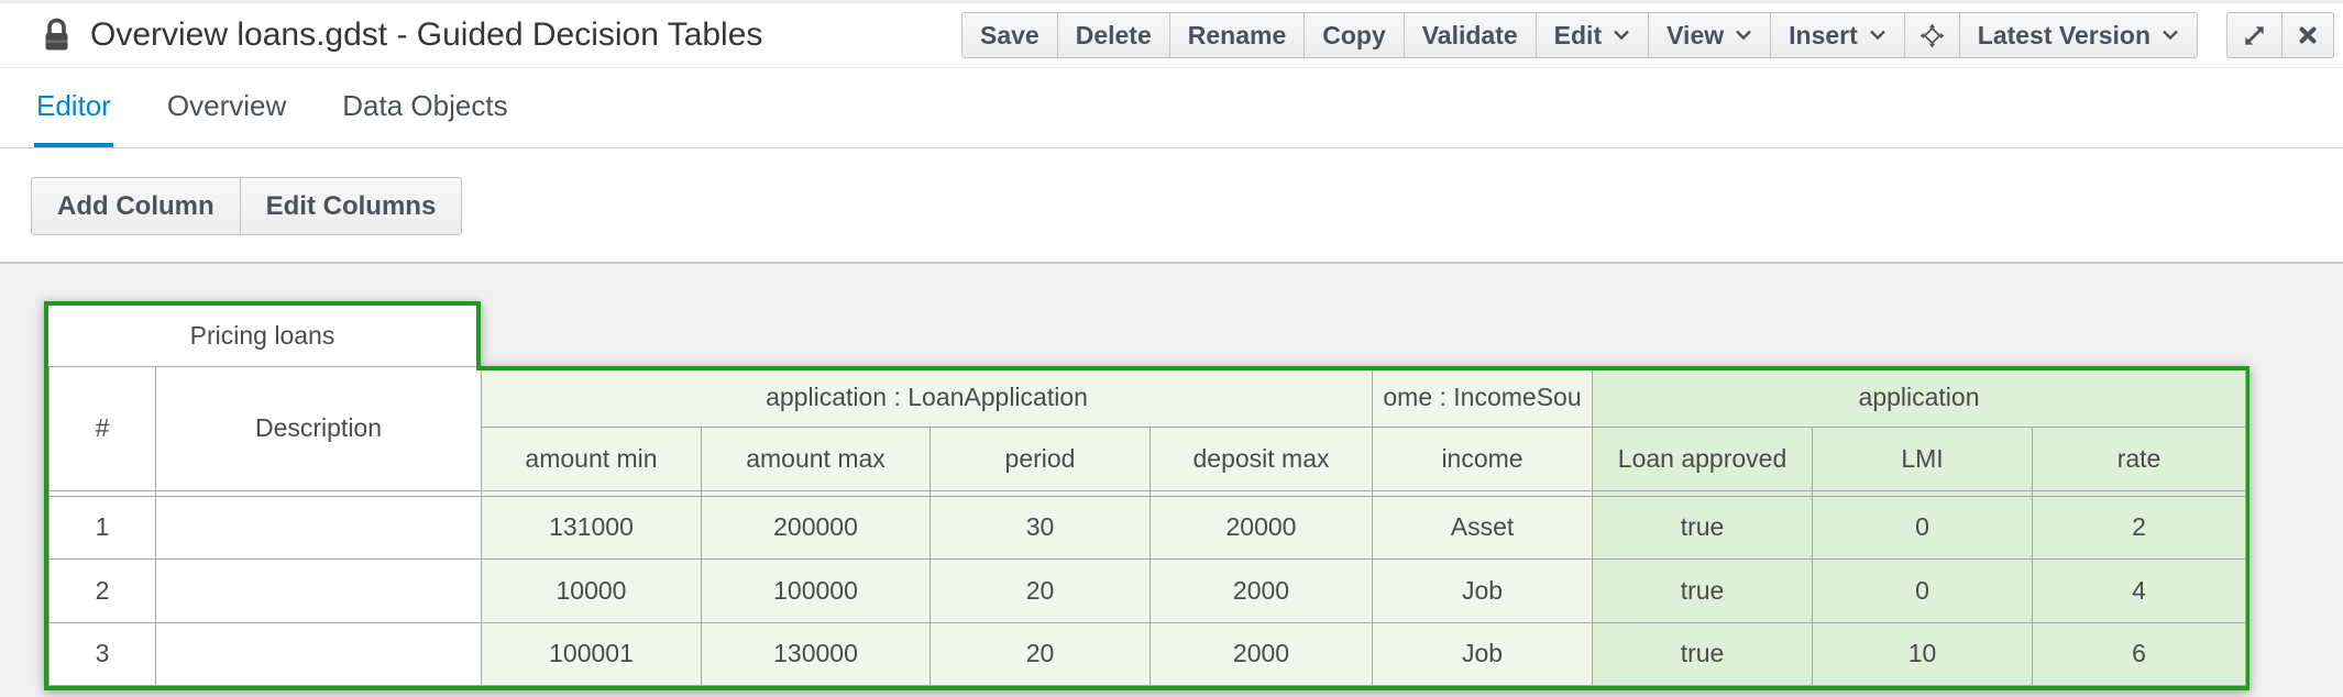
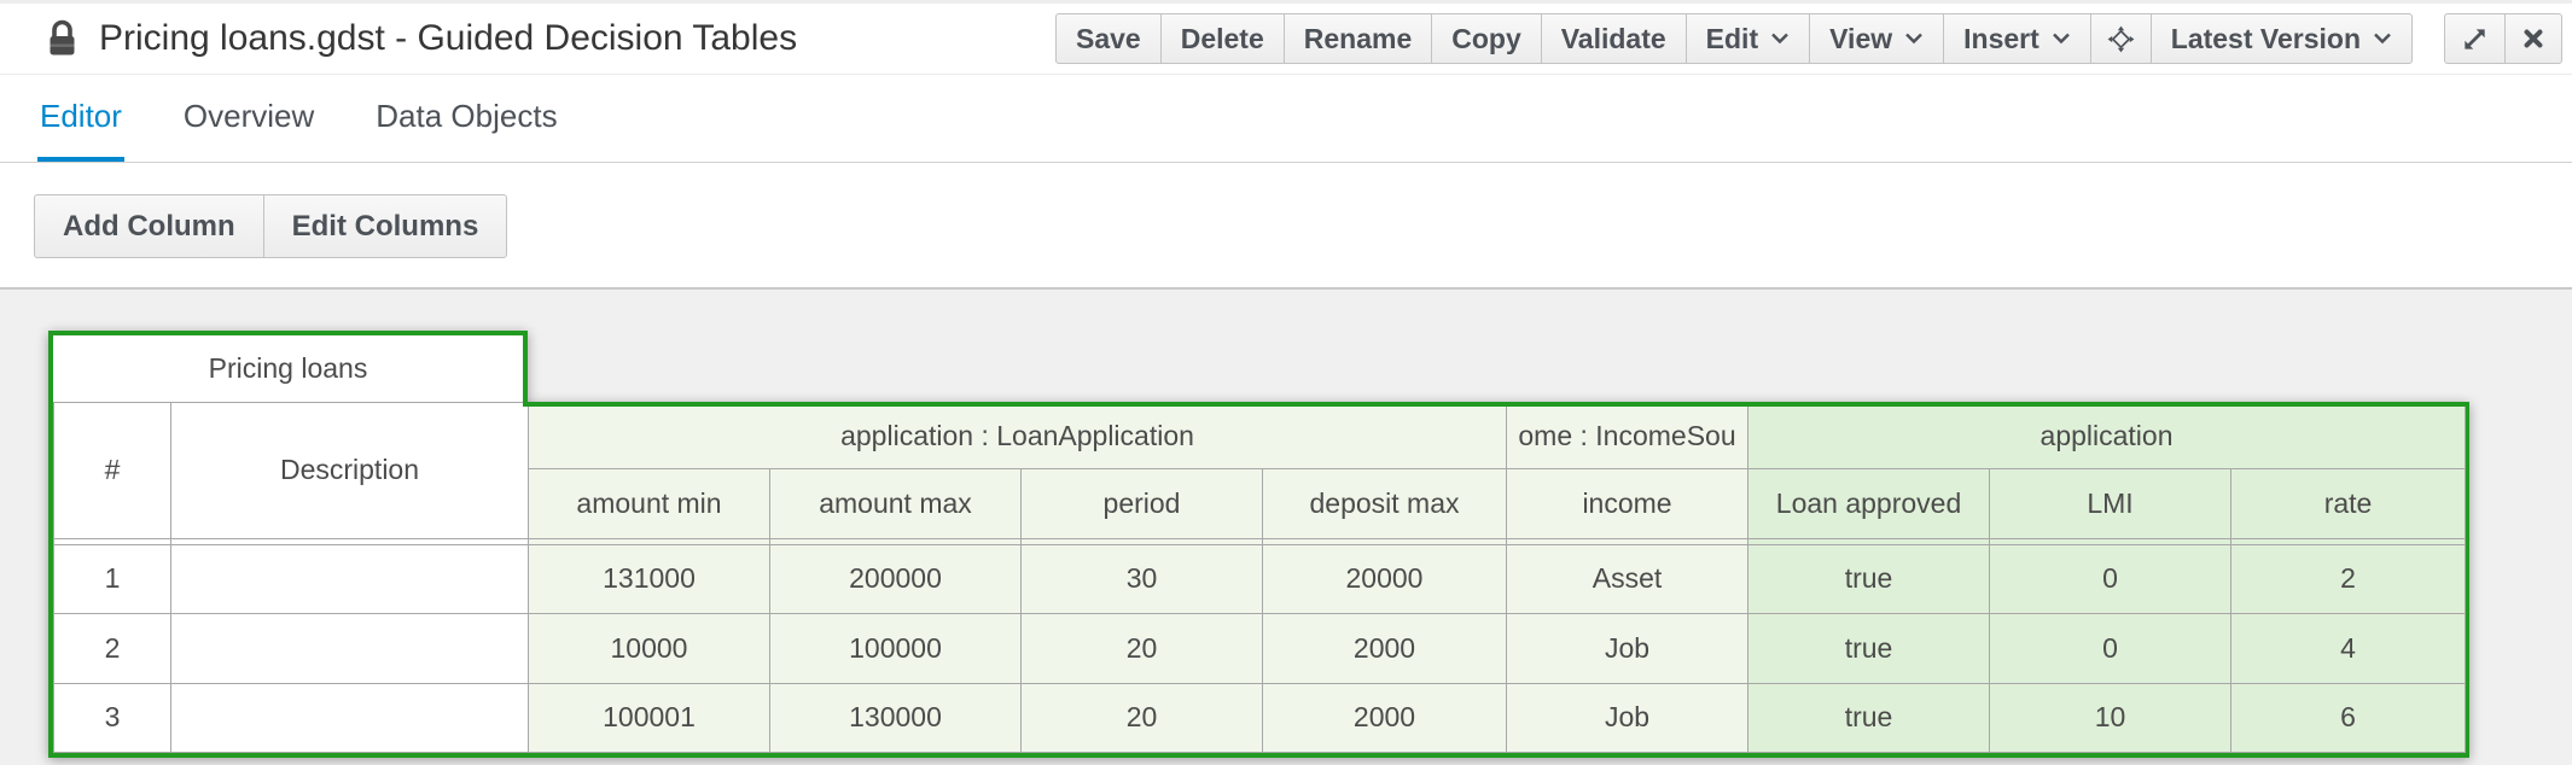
- Overview loans.gdst - Guided Decision Tables
+ Pricing loans.gdst - Guided Decision Tables
  Save
  Delete
  Rename
  Copy
  Validate
  Edit
  View
  Insert
  Latest Version
  Editor
  Overview
  Data Objects
  Add Column
  Edit Columns
  Pricing loans
  #	Description	application : LoanApplication	ome : IncomeSou	application
  amount min	amount max	period	deposit max	income	Loan approved	LMI	rate
  1		131000	200000	30	20000	Asset	true	0	2
  2		10000	100000	20	2000	Job	true	0	4
  3		100001	130000	20	2000	Job	true	10	6
